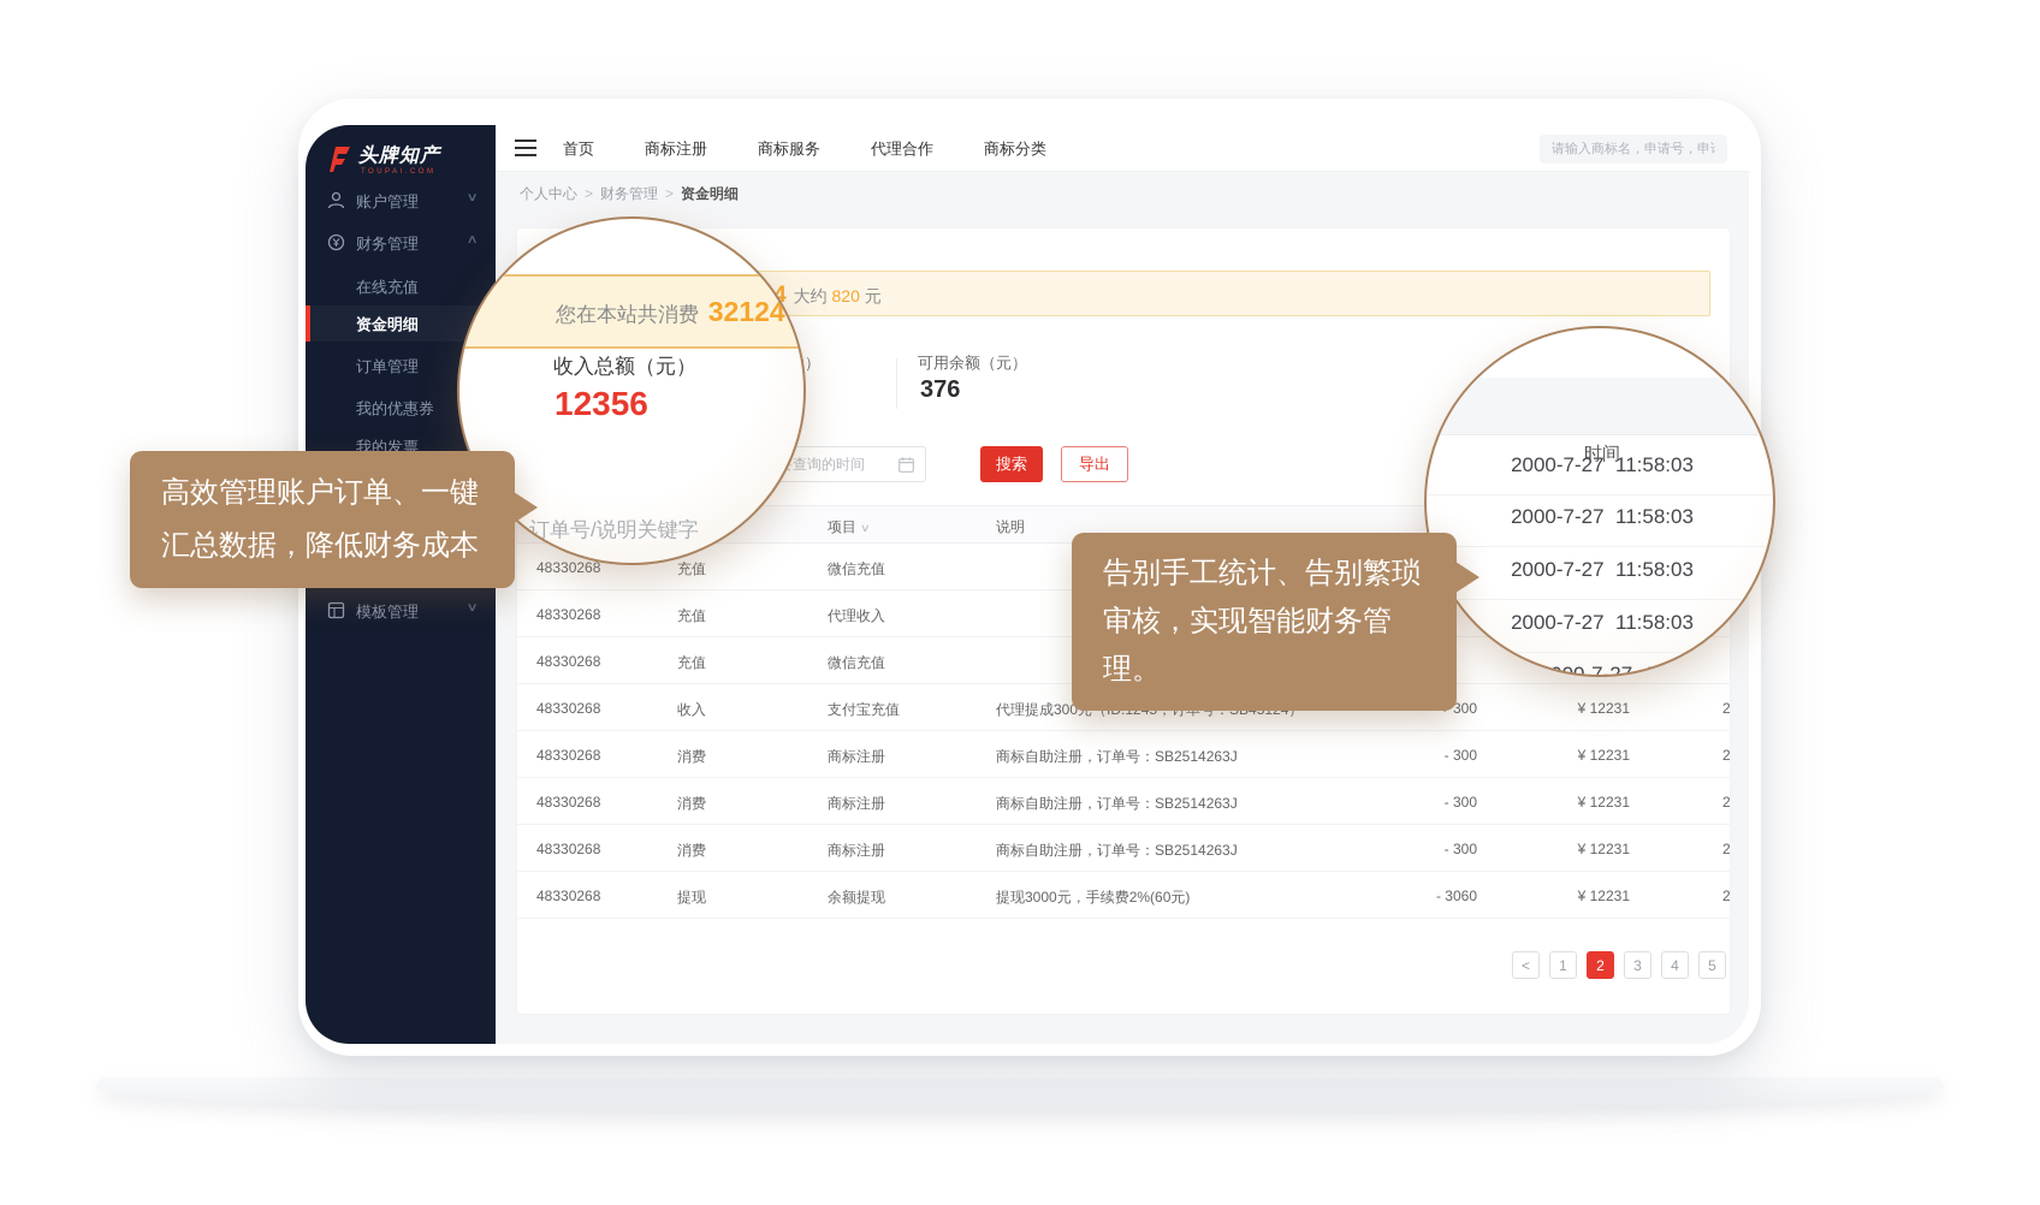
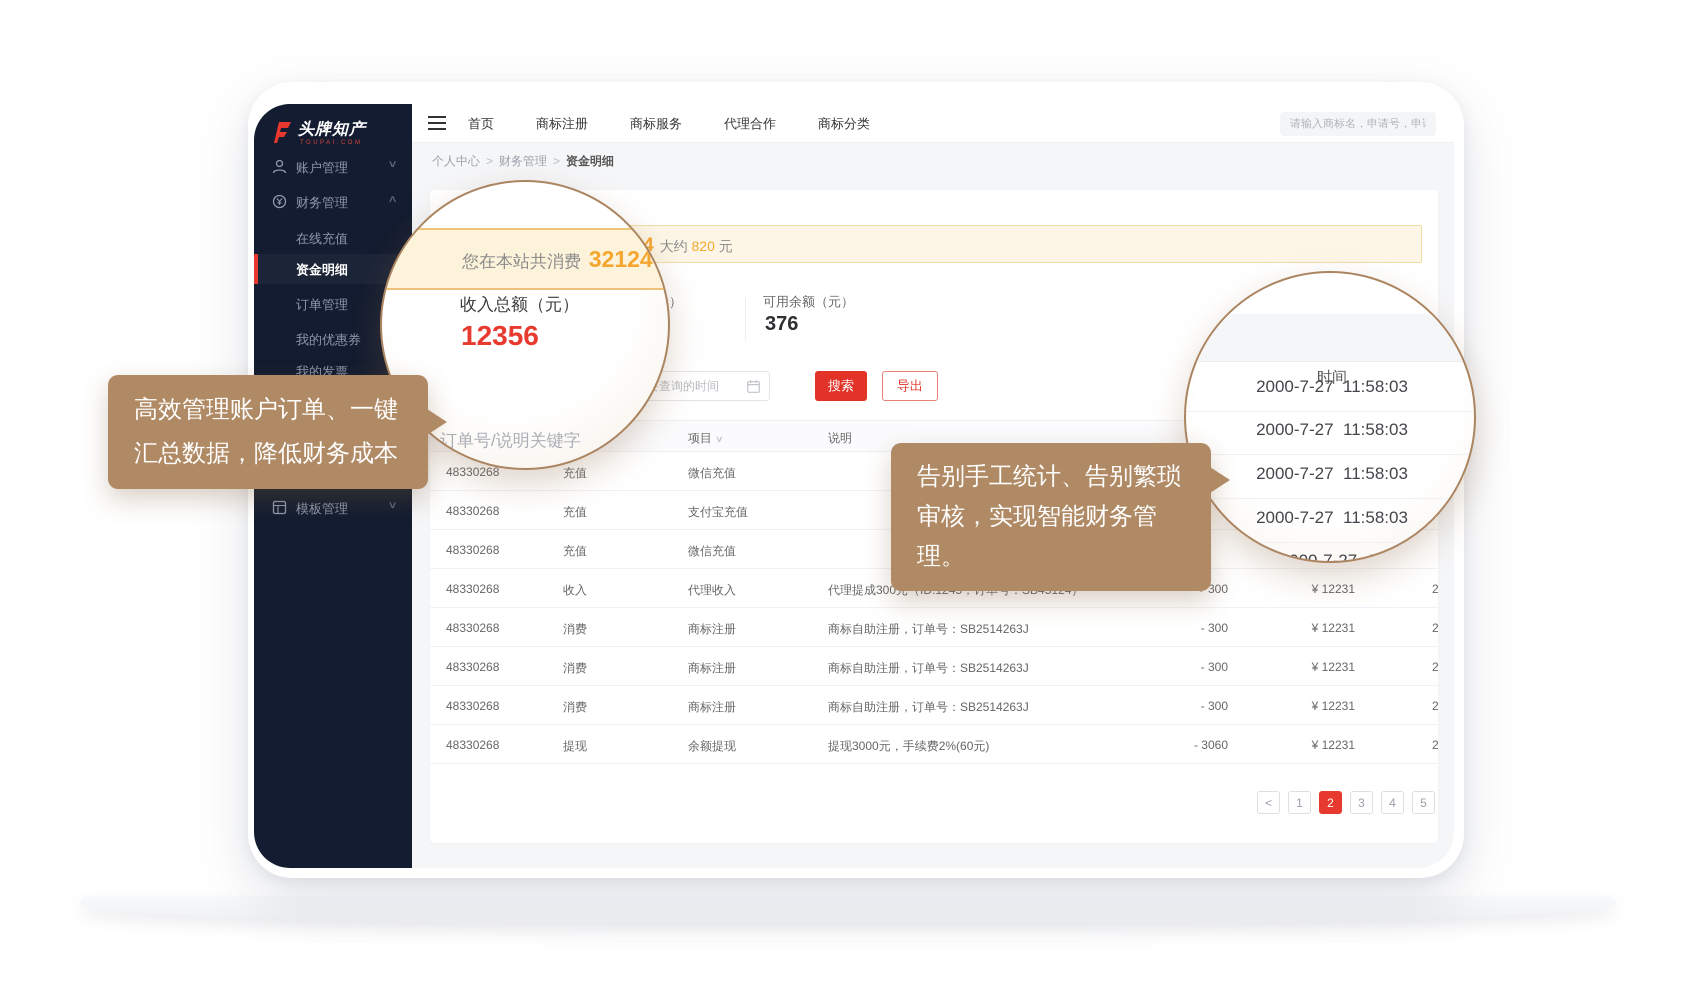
  头牌知产
  账户管理
  ∨
  财务管理
  ∧
  在线充值
  资金明细
  订单管理
  我的优惠券
  我的发票
  模板管理
  ∨
  首页
  商标注册
  商标服务
  代理合作
  商标分类
  请输入商标名，申请号，申
  个人中心 > 财务管理 > 资金明细
  可用余额（元）
  376
  搜索
  导出
  项目 ∨
  说明
  48330268
  充值
  微信充值
  48330268
  充值
- 代理收入
+ 支付宝充值
  48330268
  充值
  微信充值
  48330268
  收入
- 支付宝充值
+ 代理收入
  300
  ¥ 12231
  48330268
  消费
  商标注册
  商标自助注册，订单号：SB2514263J
  - 300
  ¥ 12231
  48330268
  消费
  商标注册
  商标自助注册，订单号：SB2514263J
  - 300
  ¥ 12231
  48330268
  消费
  商标注册
  商标自助注册，订单号：SB2514263J
  - 300
  ¥ 12231
  48330268
  提现
  余额提现
  提现3000元，手续费2%(60元)
  - 3060
  ¥ 12231
  <
  1
  2
  3
  4
  5
  您在本站共消费 32124
  收入总额（元）
  12356
  订单号/说明关键字
  时间
  2000-7-27 11:58:03
  2000-7-27 11:58:03
  2000-7-27 11:58:03
  2000-7-27 11:58:03
  2000-7-27 11
  高效管理账户订单、一键汇总数据，降低财务成本
  告别手工统计、告别繁琐审核，实现智能财务管理。
